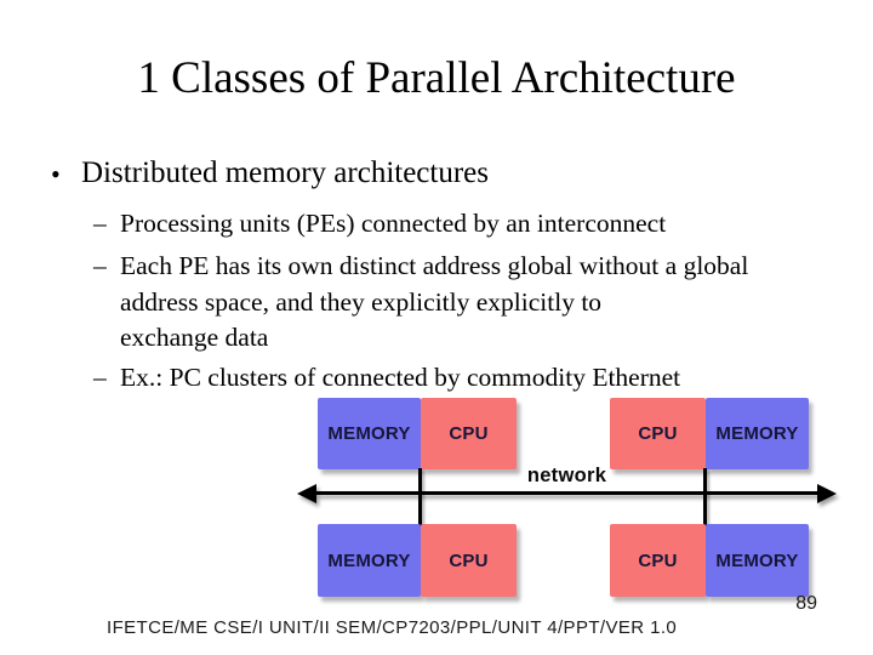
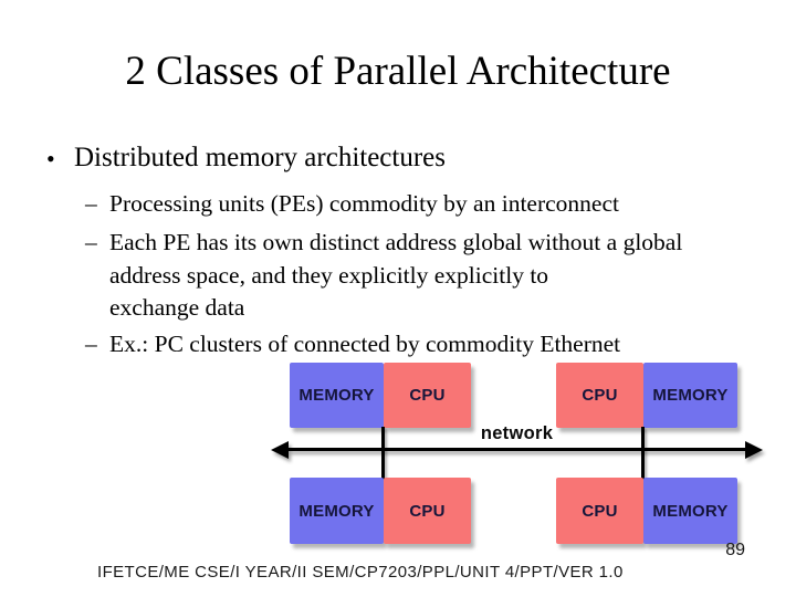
- 1 Classes of Parallel Architecture
+ 2 Classes of Parallel Architecture
  •
  Distributed memory architectures
  –
- Processing units (PEs) connected by an interconnect
+ Processing units (PEs) commodity by an interconnect
  –
  Each PE has its own distinct address global without a global
  address space, and they explicitly explicitly to
  exchange data
  –
  Ex.: PC clusters of connected by commodity Ethernet
  MEMORY
  CPU
  CPU
  MEMORY
  network
  MEMORY
  CPU
  CPU
  MEMORY
  89
- IFETCE/ME CSE/I UNIT/II SEM/CP7203/PPL/UNIT 4/PPT/VER 1.0
+ IFETCE/ME CSE/I YEAR/II SEM/CP7203/PPL/UNIT 4/PPT/VER 1.0
